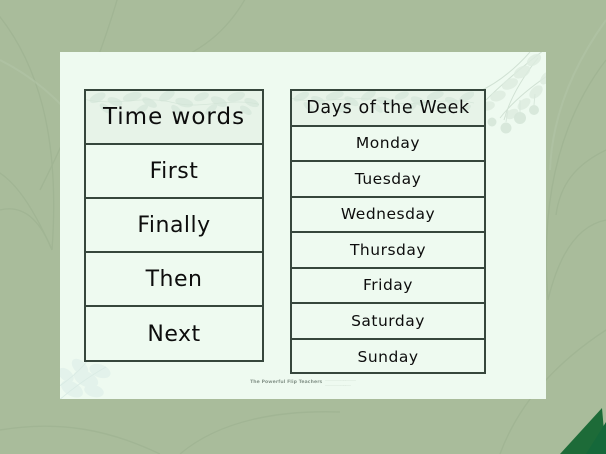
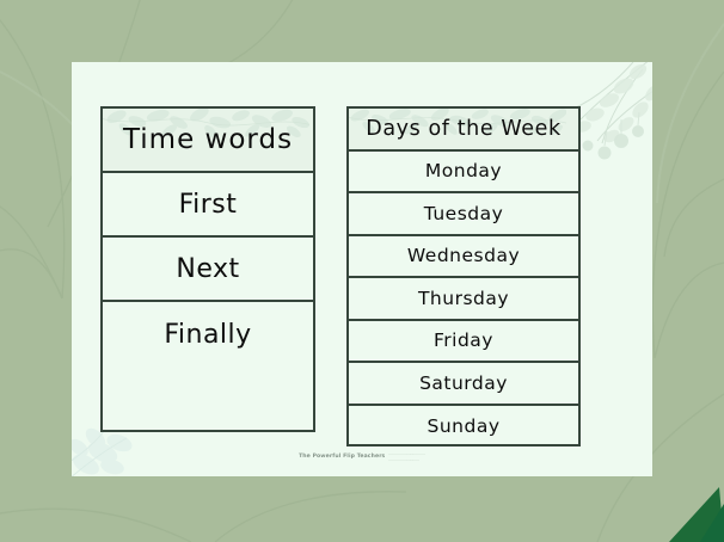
  Time words
  First
- Finally
+ Next
- Then
- Next
+ Finally
  Days of the Week
  Monday
  Tuesday
  Wednesday
  Thursday
  Friday
  Saturday
  Sunday
